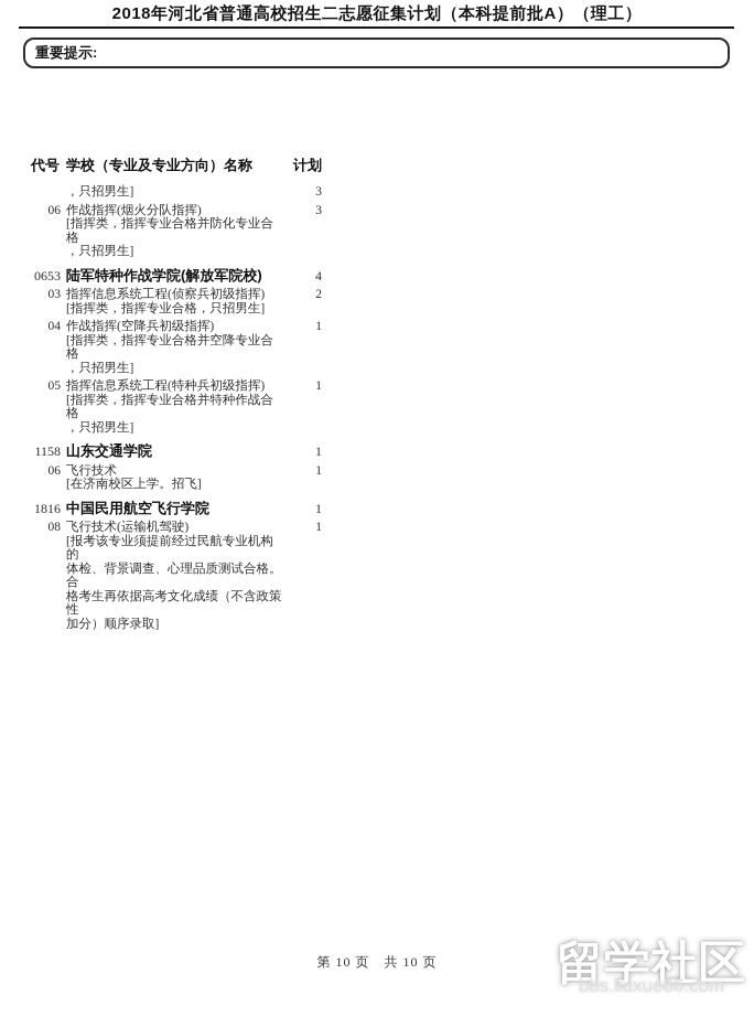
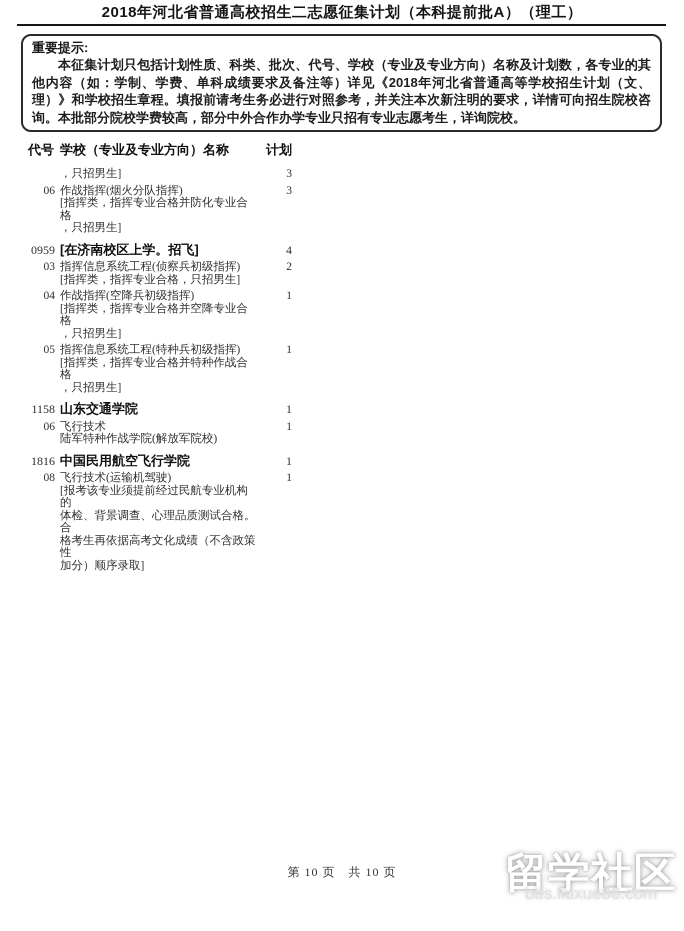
  2018年河北省普通高校招生二志愿征集计划（本科提前批A）（理工）
  重要提示:
+ 本征集计划只包括计划性质、科类、批次、代号、学校（专业及专业方向）名称及计划数，各专业的其他内容（如：学制、学费、单科成绩要求及备注等）详见《2018年河北省普通高等学校招生计划（文、理）》和学校招生章程。填报前请考生务必进行对照参考，并关注本次新注明的要求，详情可向招生院校咨询。本批部分院校学费较高，部分中外合作办学专业只招有专业志愿考生，详询院校。
  代号
  学校（专业及专业方向）名称
  计划
  ，只招男生]
  3
  06
  作战指挥(烟火分队指挥)
  [指挥类，指挥专业合格并防化专业合格
  ，只招男生]
  3
- 0653
+ 0959
- 陆军特种作战学院(解放军院校)
+ [在济南校区上学。招飞]
  4
  03
  指挥信息系统工程(侦察兵初级指挥)
  [指挥类，指挥专业合格，只招男生]
  2
  04
  作战指挥(空降兵初级指挥)
  [指挥类，指挥专业合格并空降专业合格
  ，只招男生]
  1
  05
  指挥信息系统工程(特种兵初级指挥)
  [指挥类，指挥专业合格并特种作战合格
  ，只招男生]
  1
  1158
  山东交通学院
  1
  06
  飞行技术
- [在济南校区上学。招飞]
+ 陆军特种作战学院(解放军院校)
  1
  1816
  中国民用航空飞行学院
  1
  08
  飞行技术(运输机驾驶)
  [报考该专业须提前经过民航专业机构的
  体检、背景调查、心理品质测试合格。合
  格考生再依据高考文化成绩（不含政策性
  加分）顺序录取]
  1
  第 10 页 共 10 页
  留学社区
  bbs.liuxue86.com
